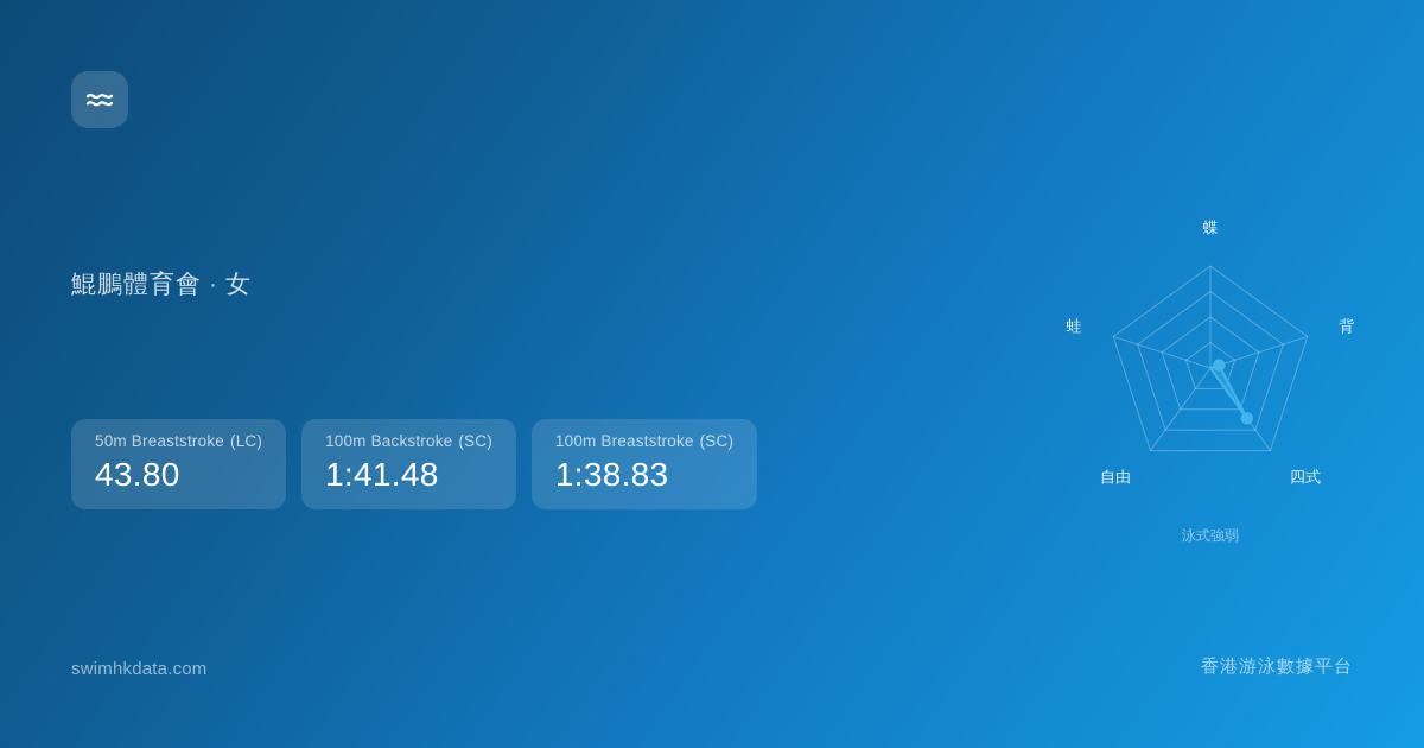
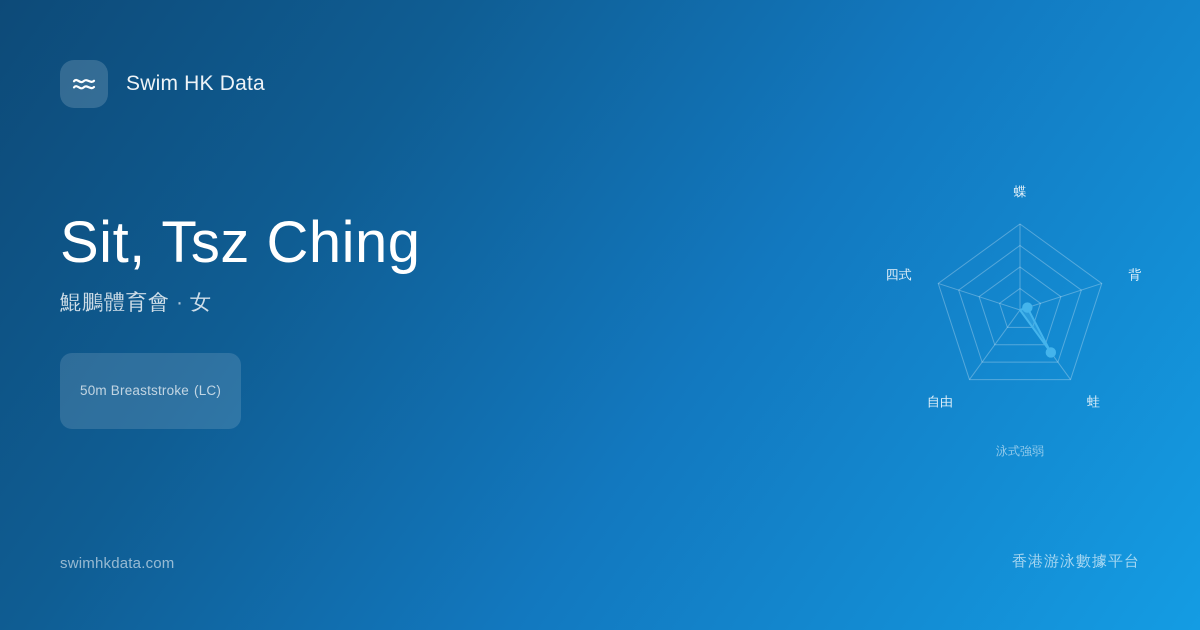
+ Swim HK Data
+ Sit, Tsz Ching
  鯤鵬體育會 · 女
  50m Breaststroke (LC)
- 43.80
- 100m Backstroke (SC)
- 1:41.48
- 100m Breaststroke (SC)
- 1:38.83
  蝶
  背
- 四式
+ 蛙
  自由
- 蛙
+ 四式
  泳式強弱
  swimhkdata.com
  香港游泳數據平台
